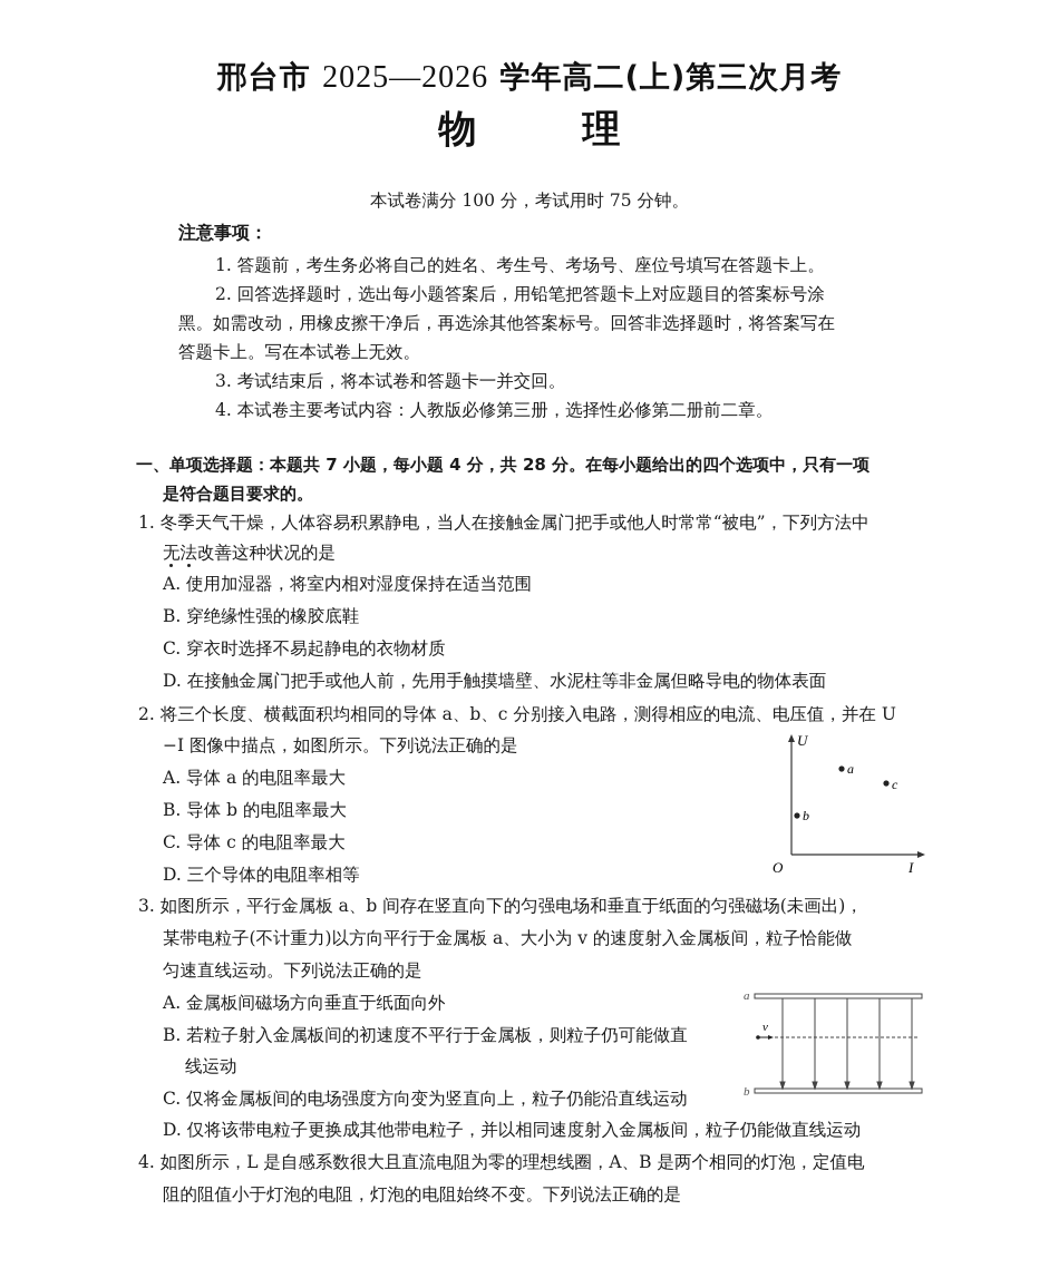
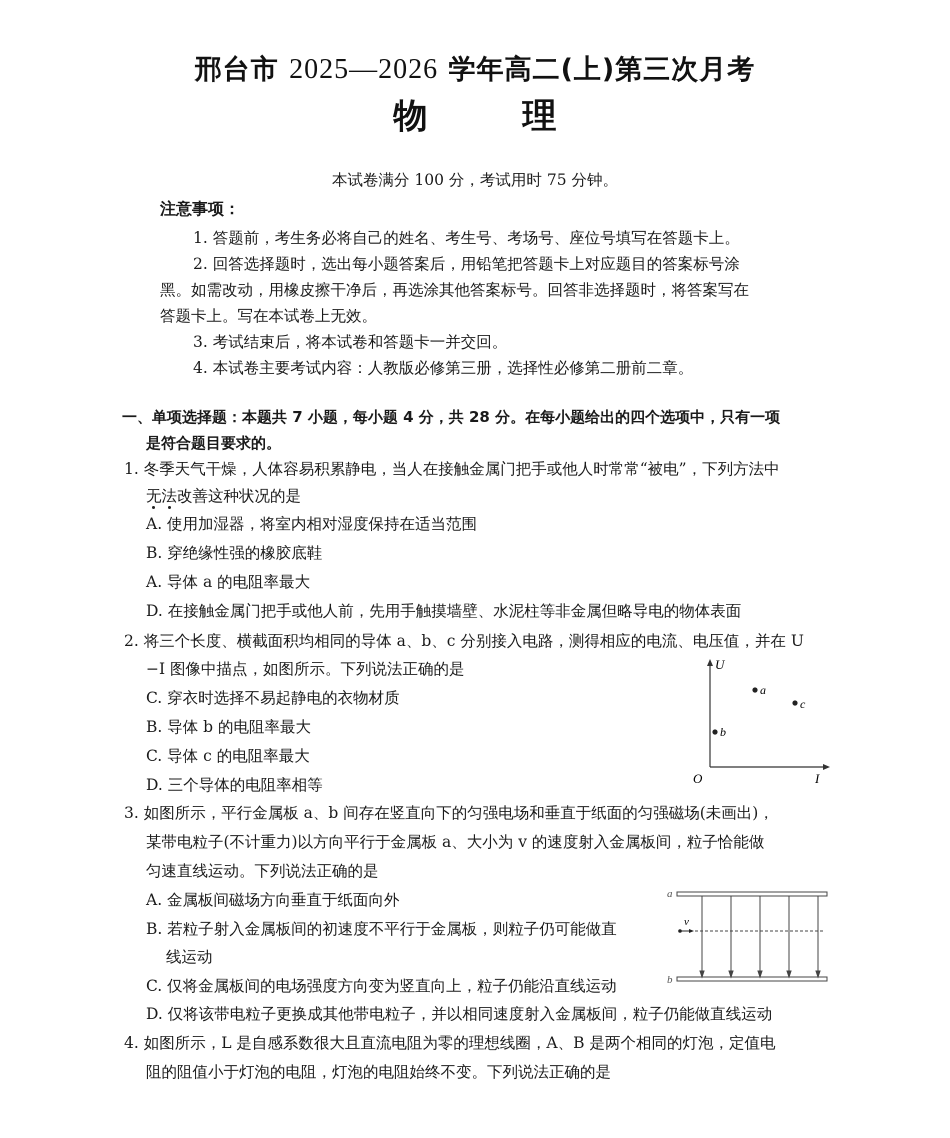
  邢台市 2025—2026 学年高二(上)第三次月考
  物 理
  本试卷满分 100 分，考试用时 75 分钟。
  注意事项：
  1. 答题前，考生务必将自己的姓名、考生号、考场号、座位号填写在答题卡上。
  2. 回答选择题时，选出每小题答案后，用铅笔把答题卡上对应题目的答案标号涂
  黑。如需改动，用橡皮擦干净后，再选涂其他答案标号。回答非选择题时，将答案写在
  答题卡上。写在本试卷上无效。
  3. 考试结束后，将本试卷和答题卡一并交回。
  4. 本试卷主要考试内容：人教版必修第三册，选择性必修第二册前二章。
  一、单项选择题：本题共 7 小题，每小题 4 分，共 28 分。在每小题给出的四个选项中，只有一项
  是符合题目要求的。
  1. 冬季天气干燥，人体容易积累静电，当人在接触金属门把手或他人时常常“被电”，下列方法中
  无法改善这种状况的是
  A. 使用加湿器，将室内相对湿度保持在适当范围
  B. 穿绝缘性强的橡胶底鞋
- C. 穿衣时选择不易起静电的衣物材质
+ A. 导体 a 的电阻率最大
  D. 在接触金属门把手或他人前，先用手触摸墙壁、水泥柱等非金属但略导电的物体表面
  2. 将三个长度、横截面积均相同的导体 a、b、c 分别接入电路，测得相应的电流、电压值，并在 U
  −I 图像中描点，如图所示。下列说法正确的是
- A. 导体 a 的电阻率最大
+ C. 穿衣时选择不易起静电的衣物材质
  B. 导体 b 的电阻率最大
  C. 导体 c 的电阻率最大
  D. 三个导体的电阻率相等
  U
  I
  O
  a
  b
  c
  3. 如图所示，平行金属板 a、b 间存在竖直向下的匀强电场和垂直于纸面的匀强磁场(未画出)，
  某带电粒子(不计重力)以方向平行于金属板 a、大小为 v 的速度射入金属板间，粒子恰能做
  匀速直线运动。下列说法正确的是
  A. 金属板间磁场方向垂直于纸面向外
  B. 若粒子射入金属板间的初速度不平行于金属板，则粒子仍可能做直
  线运动
  C. 仅将金属板间的电场强度方向变为竖直向上，粒子仍能沿直线运动
  D. 仅将该带电粒子更换成其他带电粒子，并以相同速度射入金属板间，粒子仍能做直线运动
  a
  b
  v
  4. 如图所示，L 是自感系数很大且直流电阻为零的理想线圈，A、B 是两个相同的灯泡，定值电
  阻的阻值小于灯泡的电阻，灯泡的电阻始终不变。下列说法正确的是
